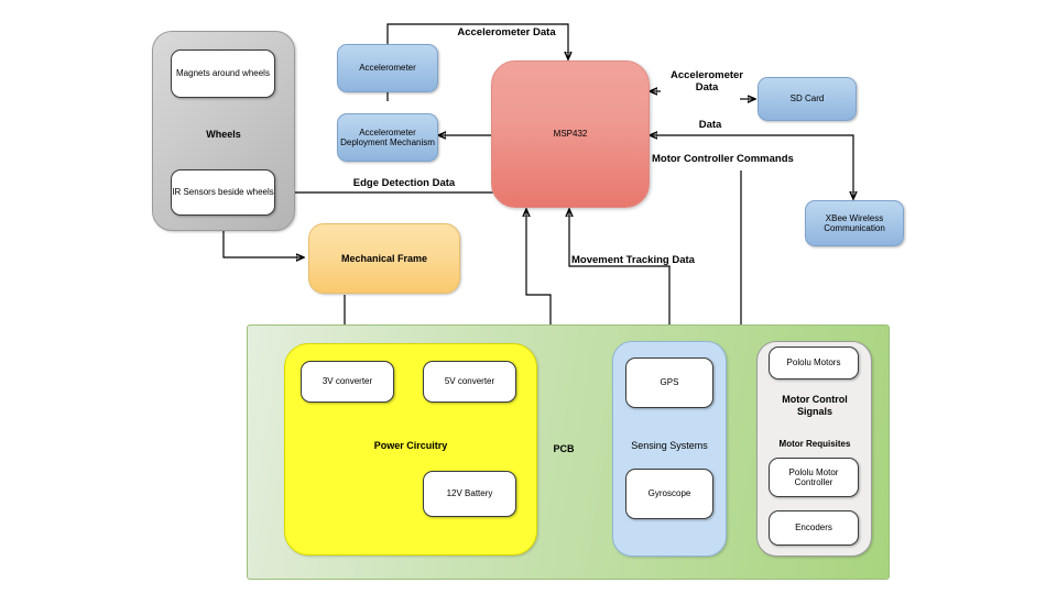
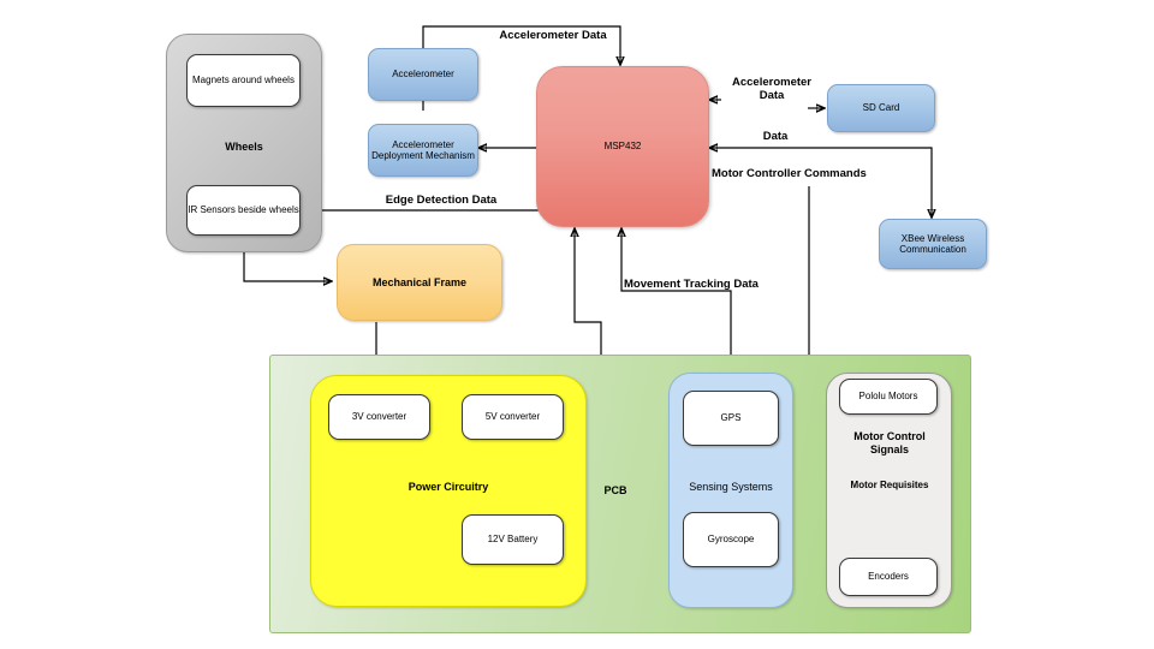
  Magnets around wheels
  Wheels
  IR Sensors beside wheels
  Accelerometer
  Accelerometer Deployment Mechanism
  MSP432
  SD Card
  XBee Wireless Communication
  Mechanical Frame
  PCB
  Power Circuitry
  3V converter
  5V converter
  12V Battery
  Sensing Systems
  GPS
  Gyroscope
  Motor Control
  Signals
  Motor Requisites
  Pololu Motors
- Pololu Motor Controller
  Encoders
  Accelerometer Data
  Accelerometer
  Data
  Data
  Motor Controller Commands
  Edge Detection Data
  Movement Tracking Data
